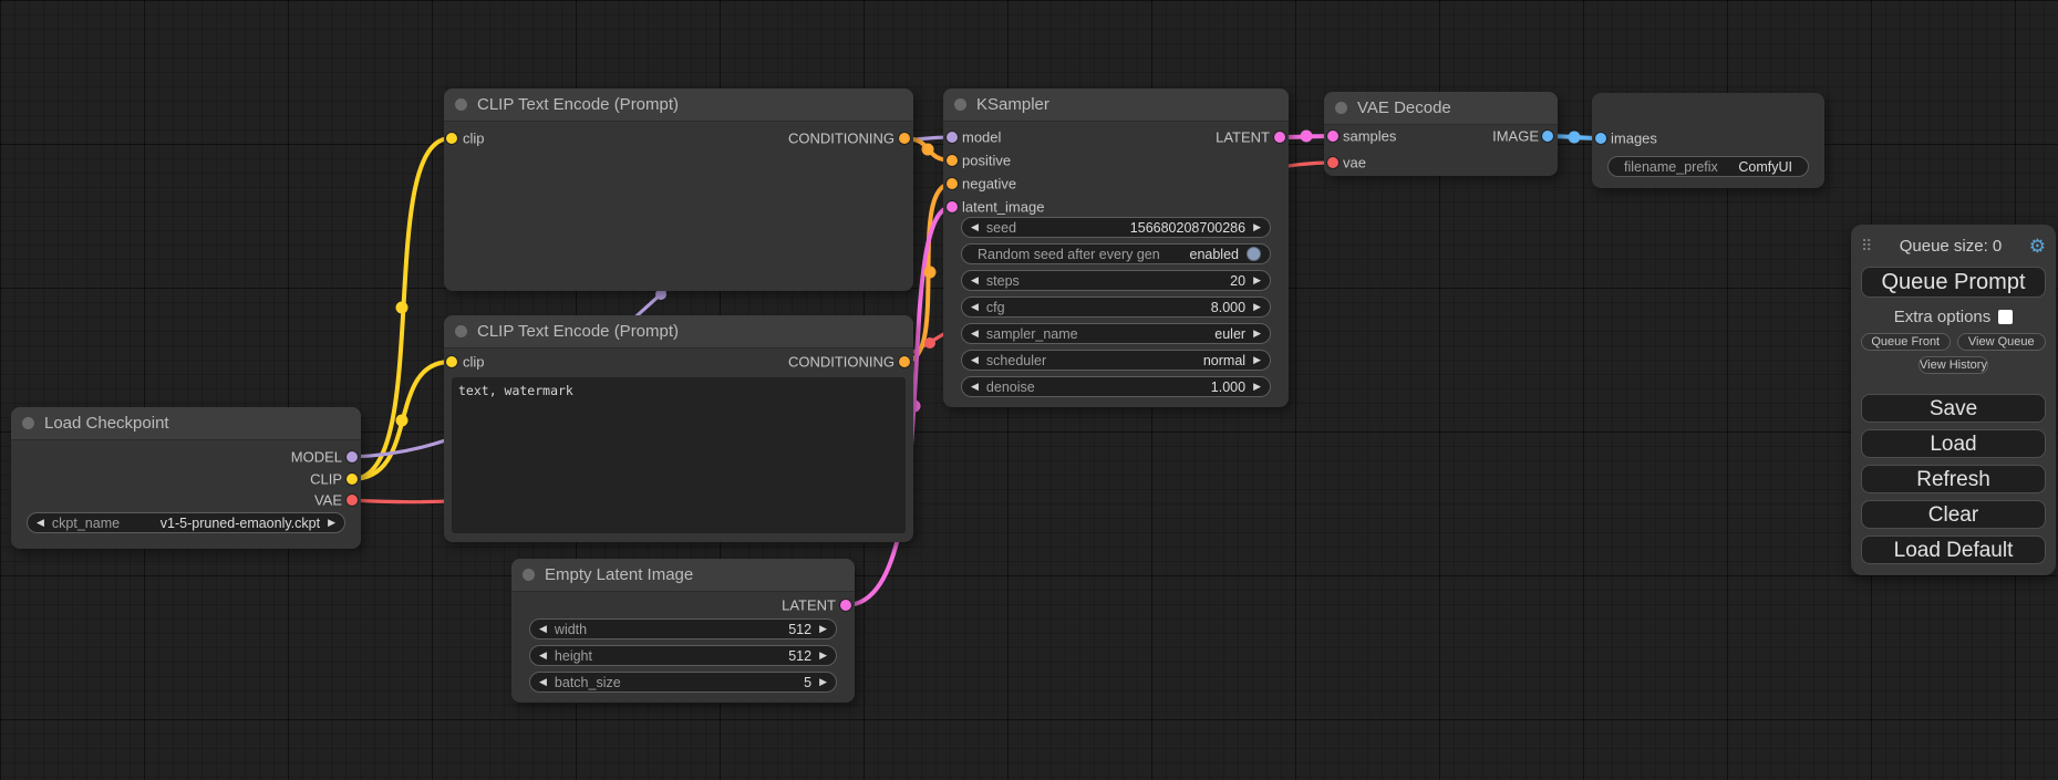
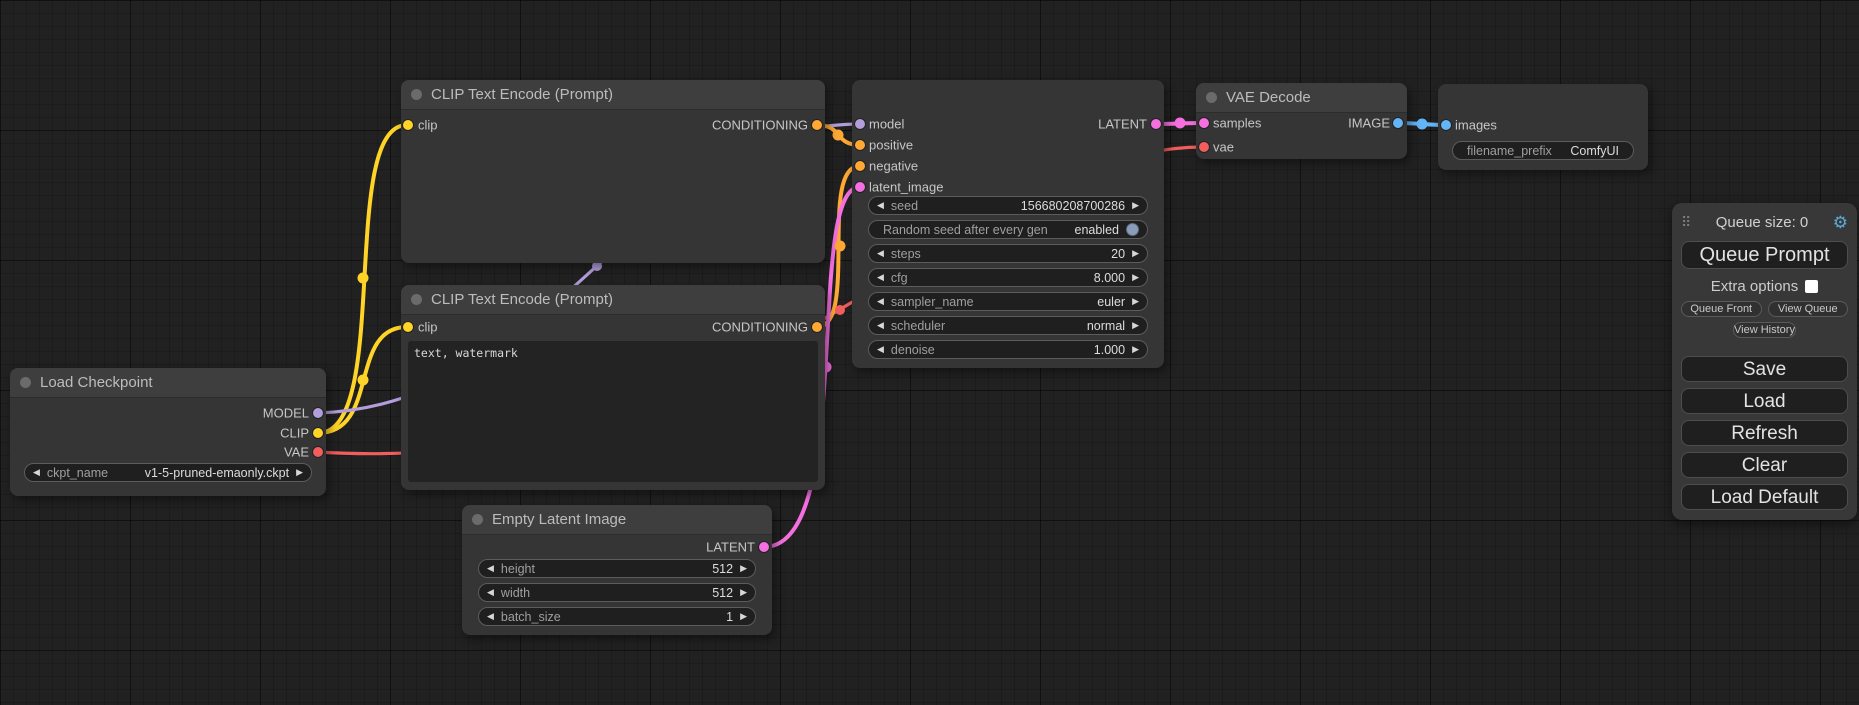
  Load Checkpoint
  MODEL
  CLIP
  VAE
  ◀
  ckpt_name
  v1-5-pruned-emaonly.ckpt
  ▶
  CLIP Text Encode (Prompt)
  clip
  CONDITIONING
  CLIP Text Encode (Prompt)
  clip
  CONDITIONING
  text, watermark
  Empty Latent Image
  LATENT
  ◀
- width
+ height
  512
  ▶
  ◀
- height
+ width
  512
  ▶
  ◀
  batch_size
- 5
+ 1
  ▶
- KSampler
  model
  positive
  negative
  latent_image
  LATENT
  ◀
  seed
  156680208700286
  ▶
  Random seed after every gen
  enabled
  ◀
  steps
  20
  ▶
  ◀
  cfg
  8.000
  ▶
  ◀
  sampler_name
  euler
  ▶
  ◀
  scheduler
  normal
  ▶
  ◀
  denoise
  1.000
  ▶
  VAE Decode
  samples
  vae
  IMAGE
  images
  filename_prefix
  ComfyUI
  ⠿
  Queue size: 0
  ⚙
  Queue Prompt
  Extra options
  Queue Front
  View Queue
  View History
  Save
  Load
  Refresh
  Clear
  Load Default
